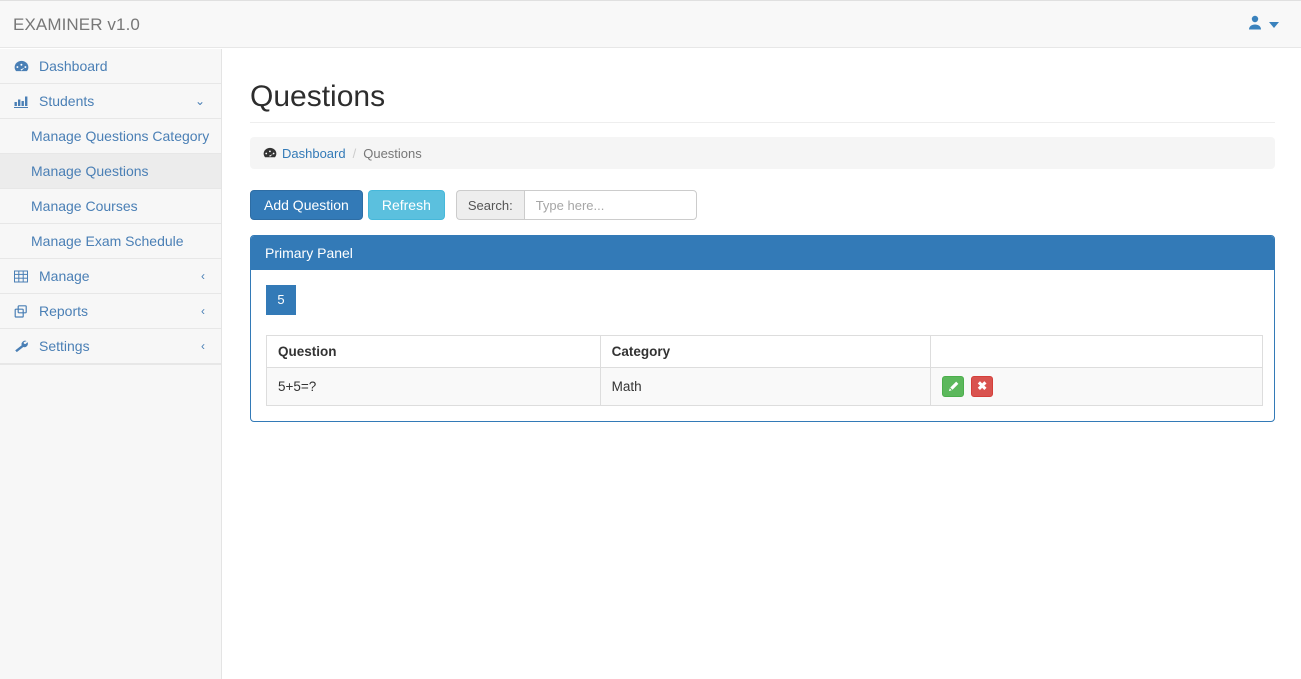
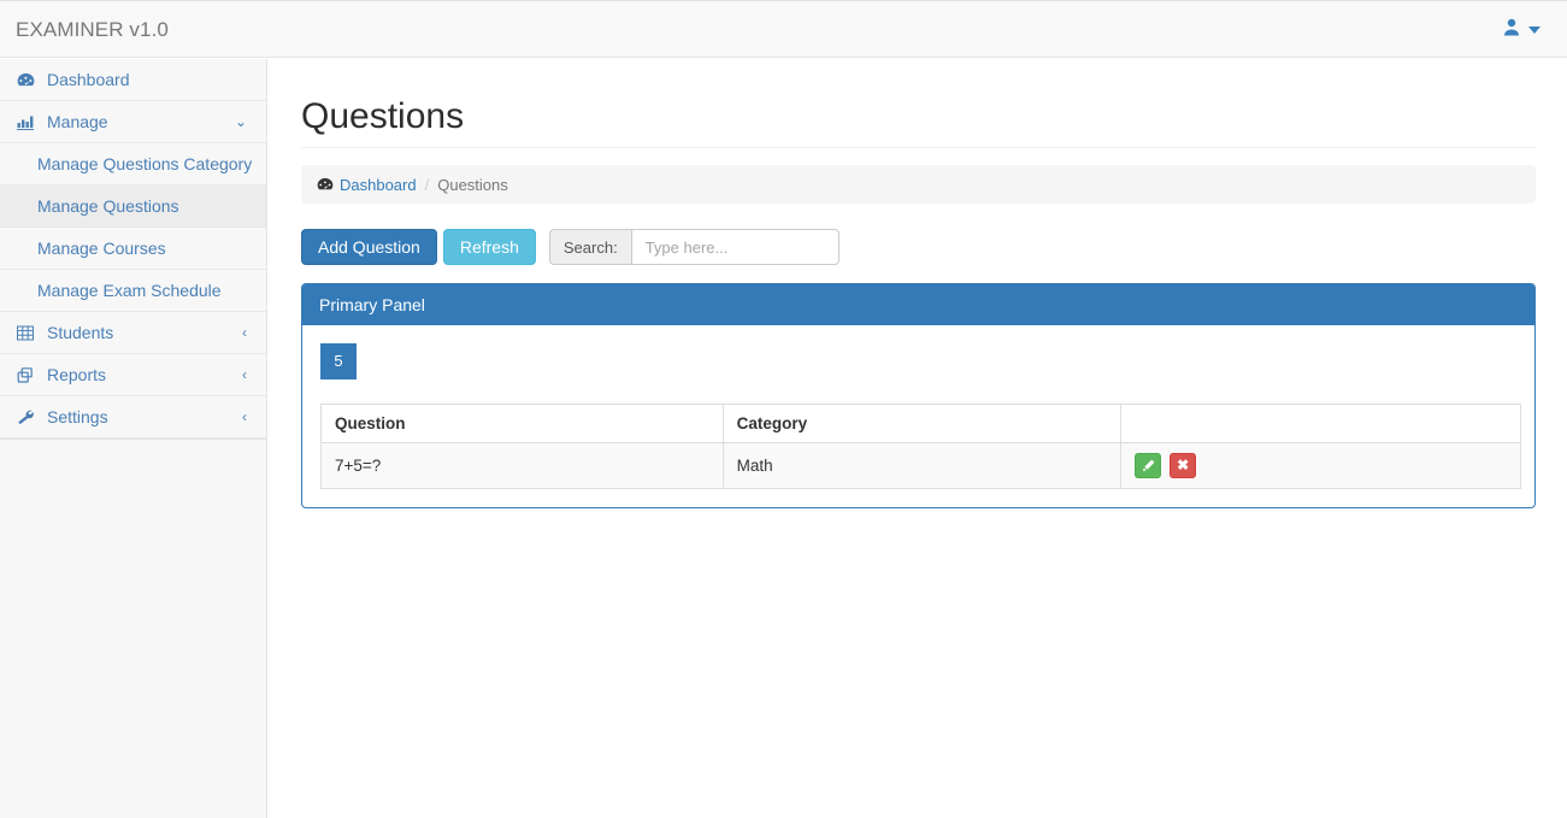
  EXAMINER v1.0
  Dashboard
- Students
+ Manage
  ⌄
  Manage Questions Category
  Manage Questions
  Manage Courses
  Manage Exam Schedule
- Manage
+ Students
  ‹
  Reports
  ‹
  Settings
  ‹
  Questions
  Dashboard
  /
  Questions
  Add Question
  Refresh
  Search:
  Type here...
  Primary Panel
  5
  Question	Category
- 5+5=?	Math	✖
+ 7+5=?	Math	✖
